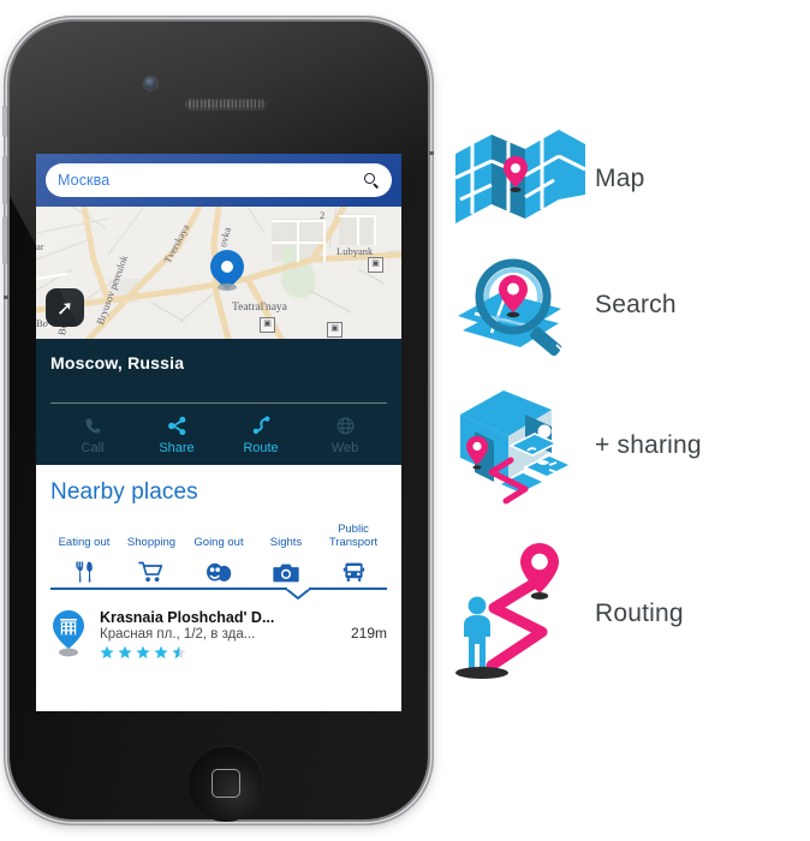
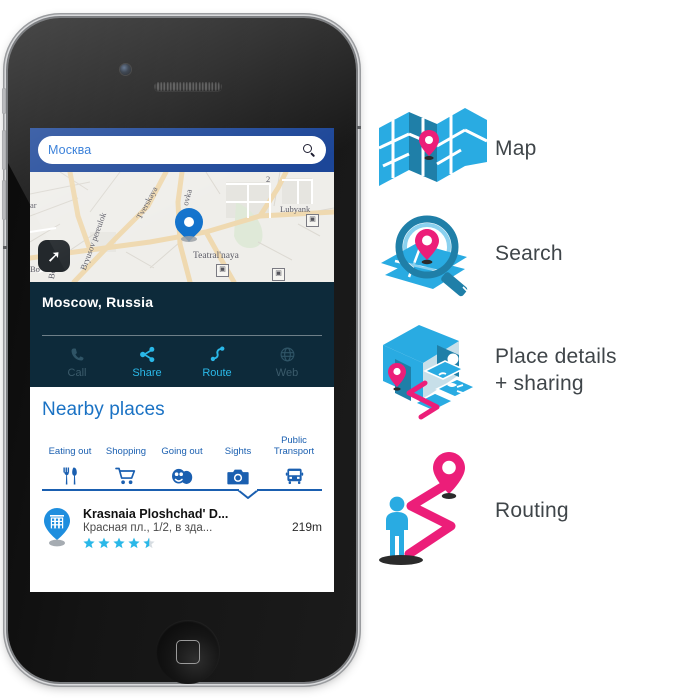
  Map
  Search
+ Place details
  + sharing
  Routing
